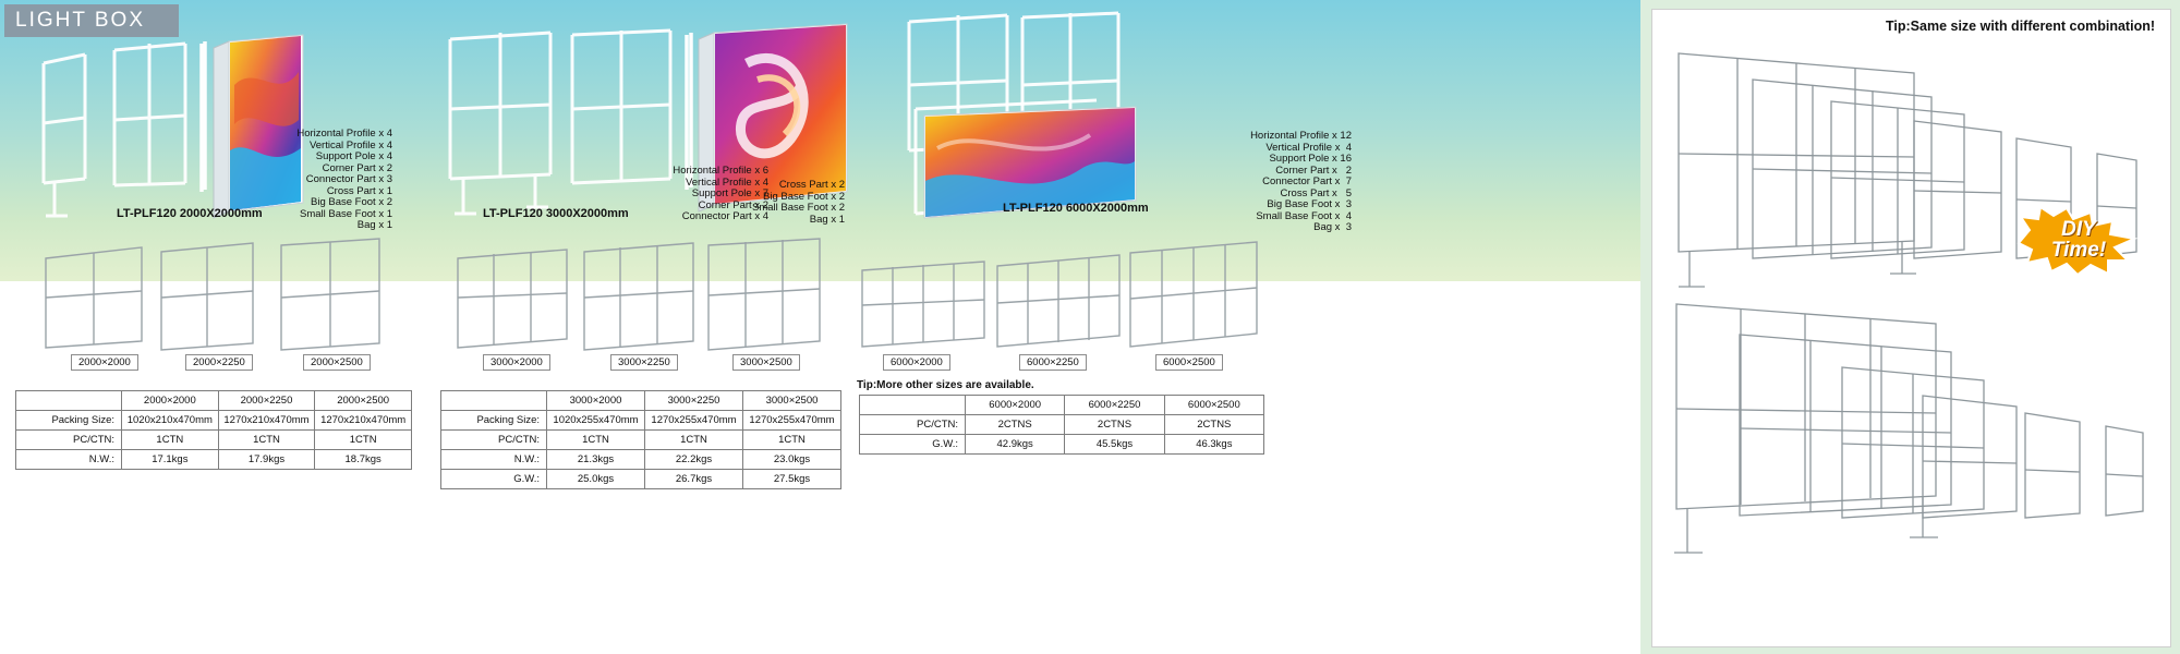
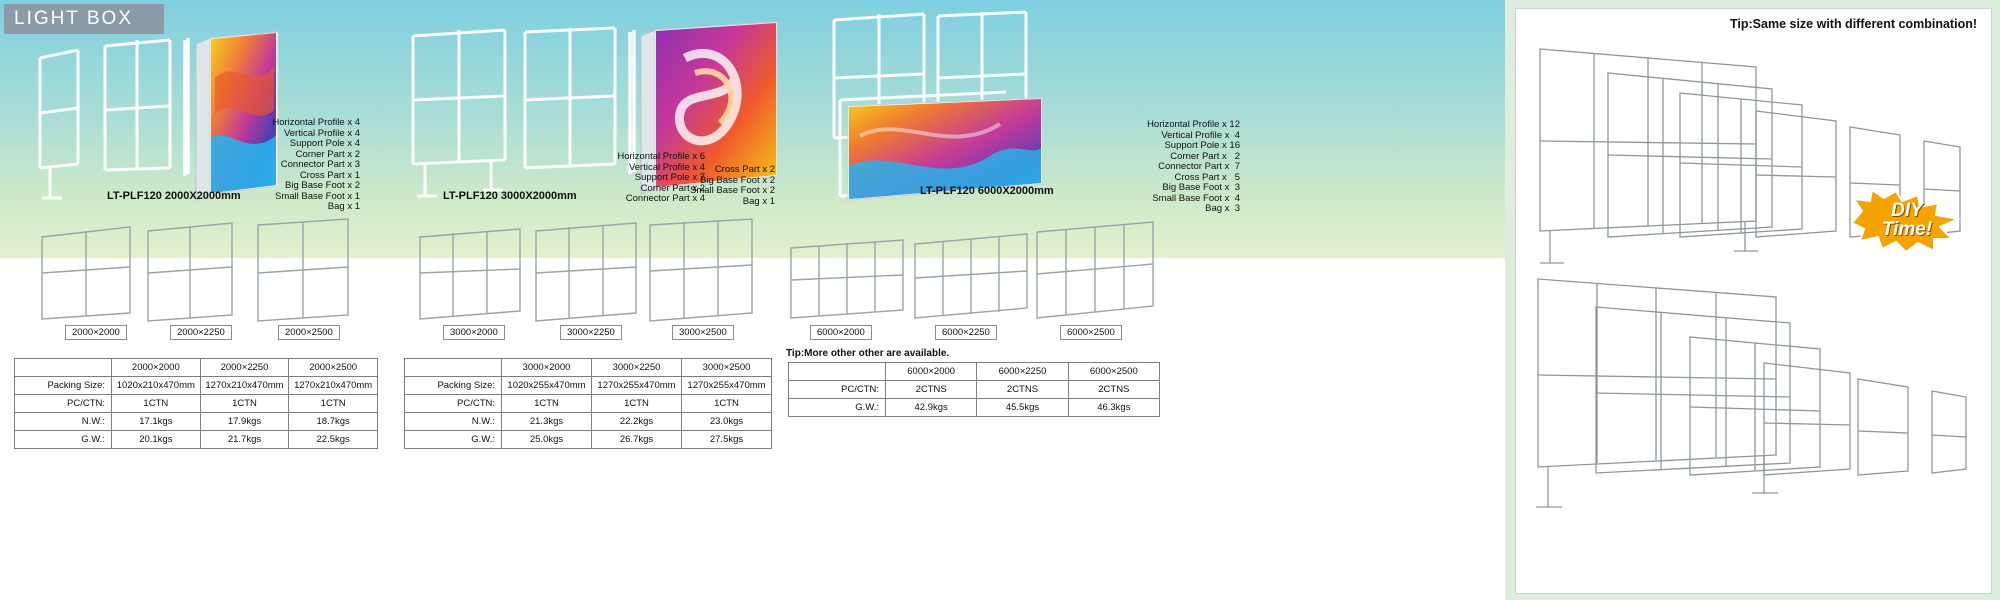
  LIGHT BOX
  Horizontal Profile x 4
  Vertical Profile x 4
  Support Pole x 4
  Corner Part x 2
  Connector Part x 3
  Cross Part x 1
  Big Base Foot x 2
  Small Base Foot x 1
  Bag x 1
  LT-PLF120 2000X2000mm
  Horizontal Profile x 6
  Vertical Profile x 4
  Support Pole x 7
  Corner Part x 2
  Connector Part x 4
  Cross Part x 2
  Big Base Foot x 2
  Small Base Foot x 2
  Bag x 1
  LT-PLF120 3000X2000mm
  Horizontal Profile x 12
  Vertical Profile x 4
  Support Pole x 16
  Corner Part x 2
  Connector Part x 7
  Cross Part x 5
  Big Base Foot x 3
  Small Base Foot x 4
  Bag x 3
  LT-PLF120 6000X2000mm
  2000×2000
  2000×2250
  2000×2500
  3000×2000
  3000×2250
  3000×2500
  6000×2000
  6000×2250
  6000×2500
- Tip:More other sizes are available.
+ Tip:More other other are available.
  	2000×2000	2000×2250	2000×2500
  Packing Size:	1020x210x470mm	1270x210x470mm	1270x210x470mm
  PC/CTN:	1CTN	1CTN	1CTN
  N.W.:	17.1kgs	17.9kgs	18.7kgs
+ G.W.:	20.1kgs	21.7kgs	22.5kgs
  	3000×2000	3000×2250	3000×2500
  Packing Size:	1020x255x470mm	1270x255x470mm	1270x255x470mm
  PC/CTN:	1CTN	1CTN	1CTN
  N.W.:	21.3kgs	22.2kgs	23.0kgs
  G.W.:	25.0kgs	26.7kgs	27.5kgs
  	6000×2000	6000×2250	6000×2500
  PC/CTN:	2CTNS	2CTNS	2CTNS
  G.W.:	42.9kgs	45.5kgs	46.3kgs
  Tip:Same size with different combination!
  DIY
  Time!
